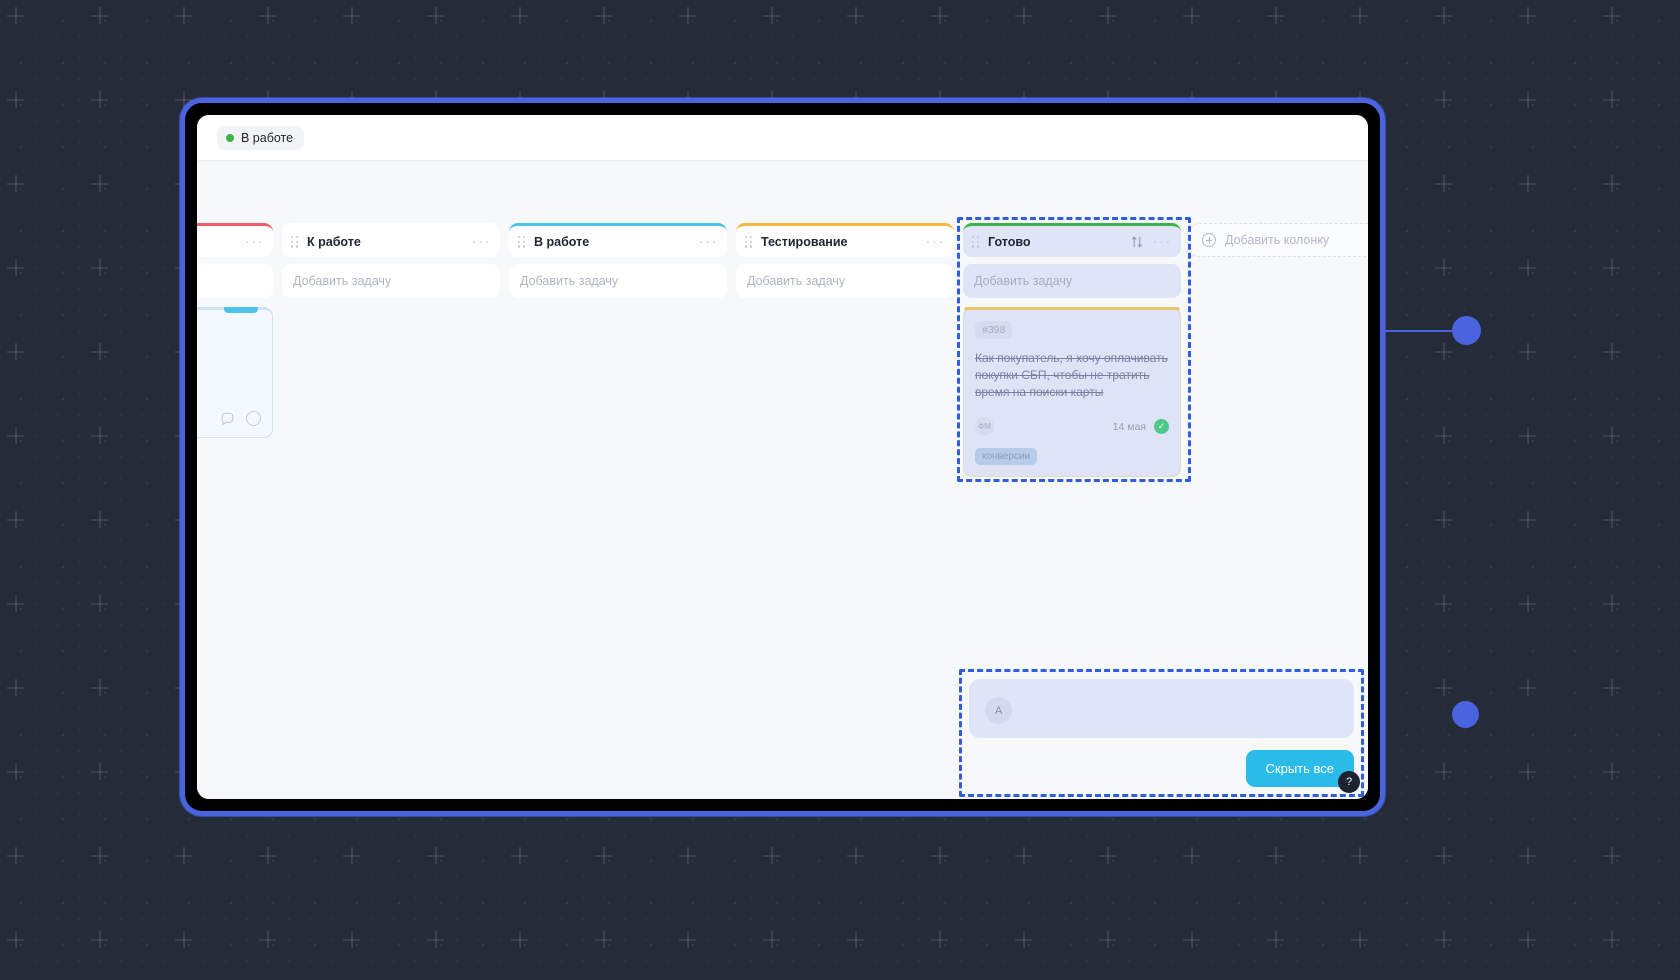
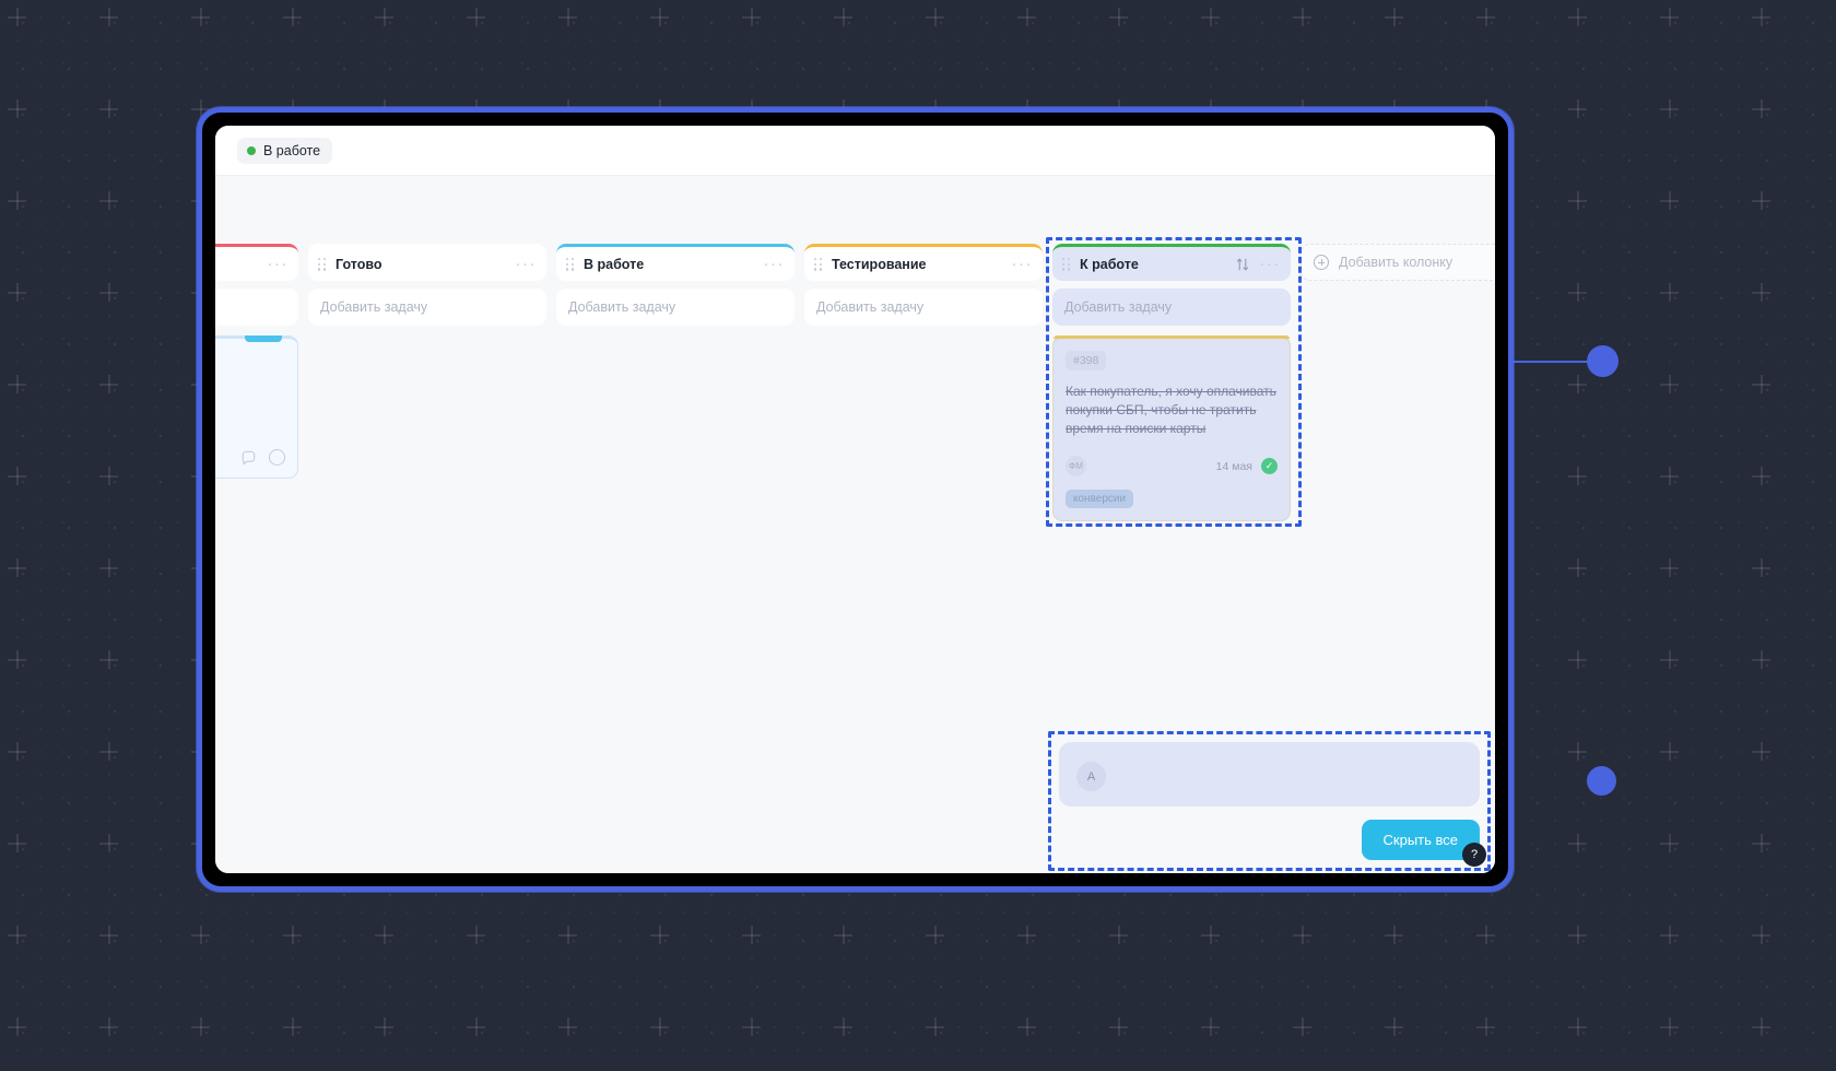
  В работе
  ···
- К работе
+ Готово
  ···
  Добавить задачу
  В работе
  ···
  Добавить задачу
  Тестирование
  ···
  Добавить задачу
- Готово
+ К работе
  ···
  Добавить задачу
  #398
  Как покупатель, я хочу оплачивать покупки СБП, чтобы не тратить время на поиски карты
  ФМ
  14 мая
  ✓
  конверсии
  Добавить колонку
  A
  Скрыть все
  ?
